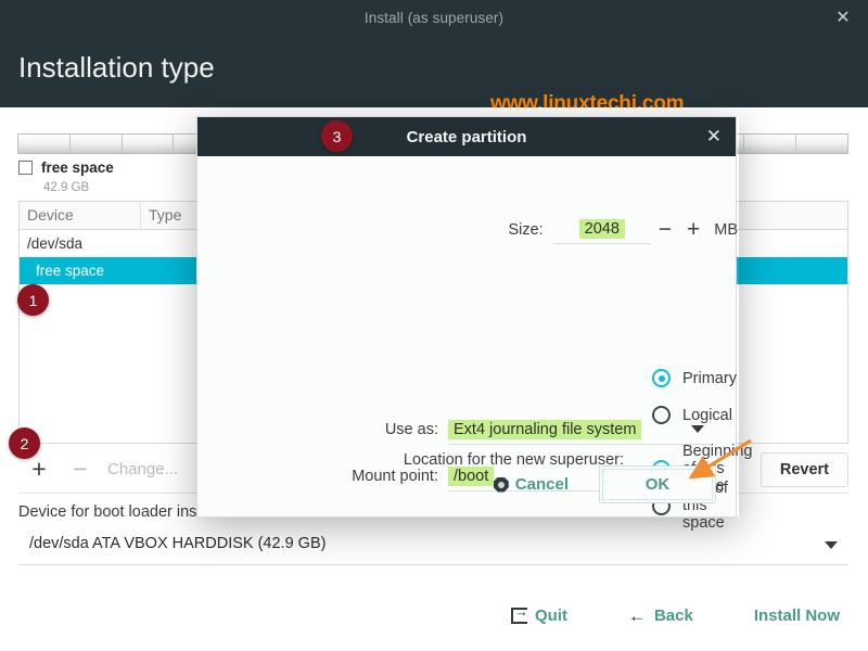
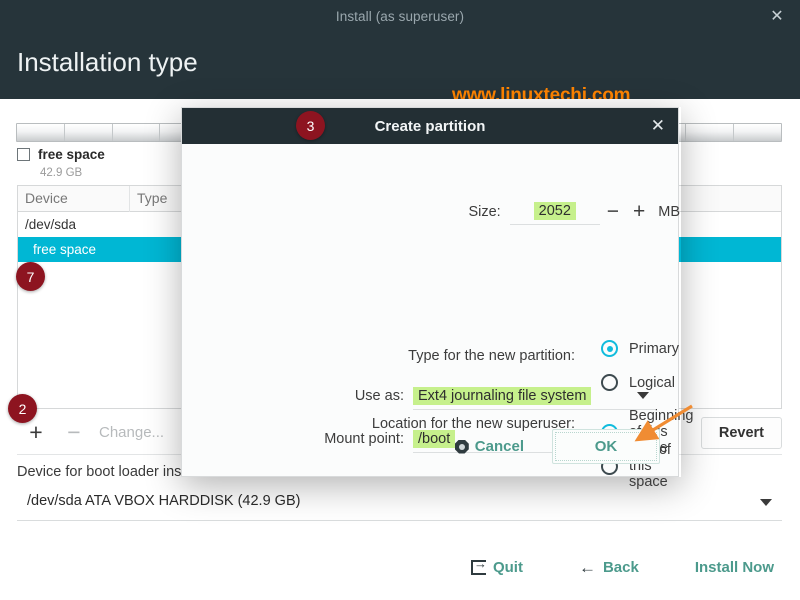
  Install (as superuser)
  ✕
  Installation type
  www.linuxtechi.com
  free space
  42.9 GB
  Device
  Type
  /dev/sda
  free space
  +
  −
  Change...
  Revert
  /dev/sda ATA VBOX HARDDISK (42.9 GB)
  Quit
  ←
  Back
  Install Now
  Create partition
  ✕
  Size:
- 2048
+ 2052
  −
  +
  MB
+ Type for the new partition:
  Primary
  Logical
  Location for the new superuser:
  of this space
  Use as:
  Ext4 journaling file system
  Mount point:
  /boot
  Cancel
  OK
- 1
+ 7
  2
  3
